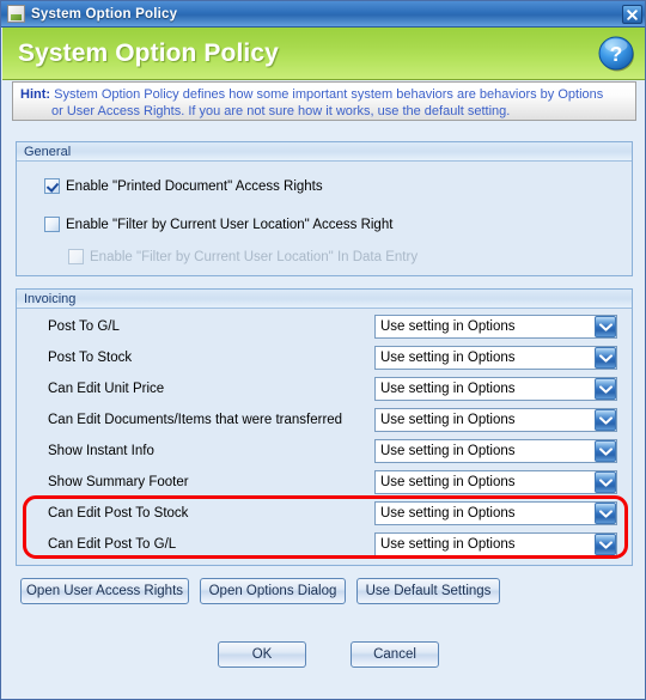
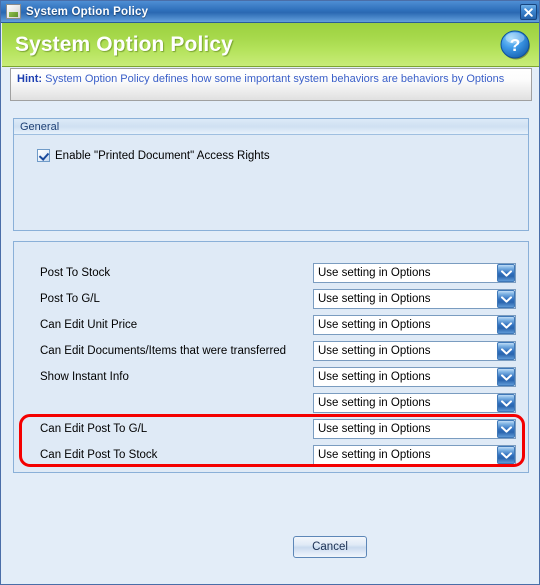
  System Option Policy
  System Option Policy
  ?
  Hint: System Option Policy defines how some important system behaviors are behaviors by Options
- or User Access Rights. If you are not sure how it works, use the default setting.
  General
  Enable "Printed Document" Access Rights
- Enable "Filter by Current User Location" Access Right
- Enable "Filter by Current User Location" In Data Entry
- Invoicing
- Post To G/L
+ Post To Stock
  Use setting in Options
- Post To Stock
+ Post To G/L
  Use setting in Options
  Can Edit Unit Price
  Use setting in Options
  Can Edit Documents/Items that were transferred
  Use setting in Options
  Show Instant Info
  Use setting in Options
- Show Summary Footer
  Use setting in Options
- Can Edit Post To Stock
+ Can Edit Post To G/L
  Use setting in Options
- Can Edit Post To G/L
+ Can Edit Post To Stock
  Use setting in Options
- Open User Access Rights
- Open Options Dialog
- Use Default Settings
- OK
  Cancel
